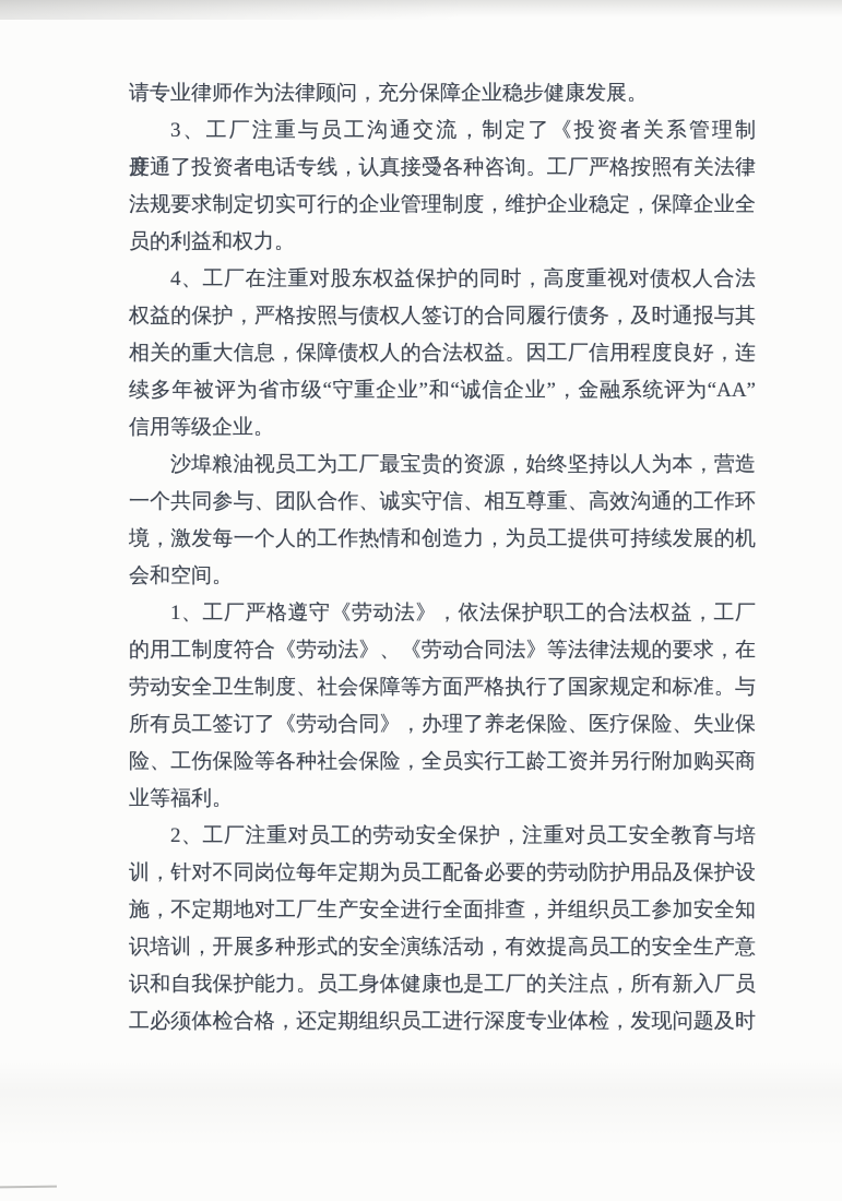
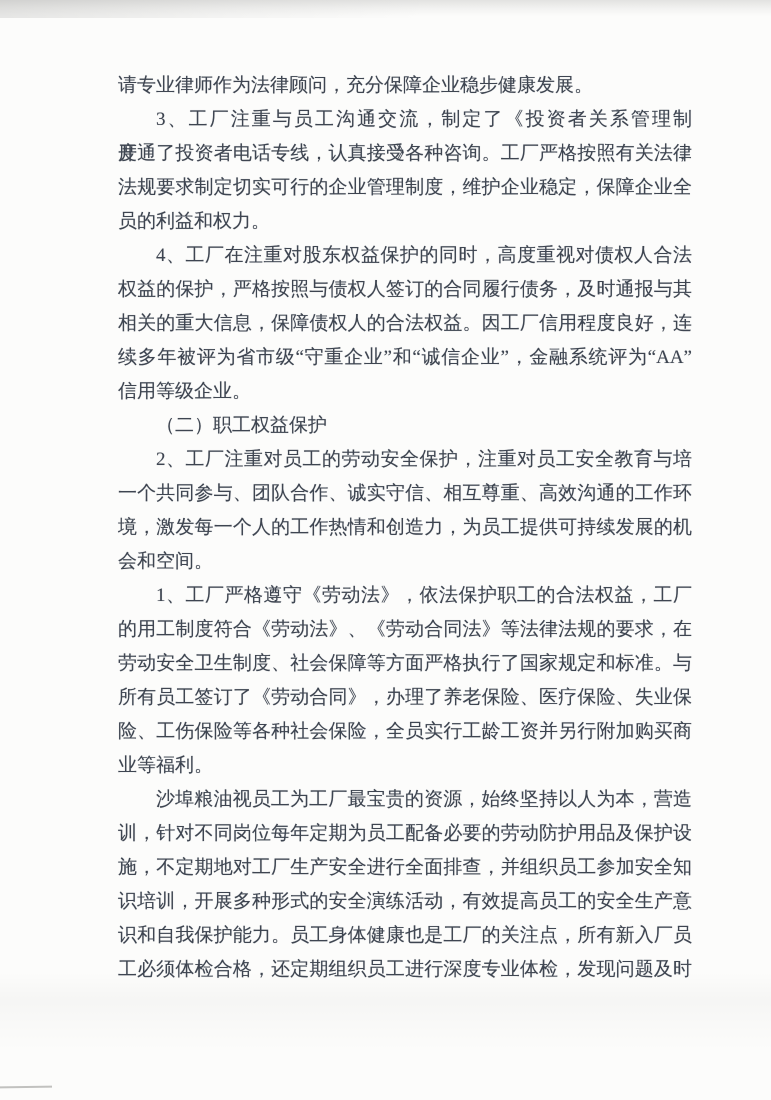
  请专业律师作为法律顾问，充分保障企业稳步健康发展。
  3、工厂注重与员工沟通交流，制定了《投资者关系管理制度》，
  开通了投资者电话专线，认真接受各种咨询。工厂严格按照有关法律
  法规要求制定切实可行的企业管理制度，维护企业稳定，保障企业全
  员的利益和权力。
  4、工厂在注重对股东权益保护的同时，高度重视对债权人合法
  权益的保护，严格按照与债权人签订的合同履行债务，及时通报与其
  相关的重大信息，保障债权人的合法权益。因工厂信用程度良好，连
  续多年被评为省市级“守重企业”和“诚信企业”，金融系统评为“AA”
  信用等级企业。
+ （二）职工权益保护
- 沙埠粮油视员工为工厂最宝贵的资源，始终坚持以人为本，营造
+ 2、工厂注重对员工的劳动安全保护，注重对员工安全教育与培
  一个共同参与、团队合作、诚实守信、相互尊重、高效沟通的工作环
  境，激发每一个人的工作热情和创造力，为员工提供可持续发展的机
  会和空间。
  1、工厂严格遵守《劳动法》，依法保护职工的合法权益，工厂
  的用工制度符合《劳动法》、《劳动合同法》等法律法规的要求，在
  劳动安全卫生制度、社会保障等方面严格执行了国家规定和标准。与
  所有员工签订了《劳动合同》，办理了养老保险、医疗保险、失业保
  险、工伤保险等各种社会保险，全员实行工龄工资并另行附加购买商
  业等福利。
- 2、工厂注重对员工的劳动安全保护，注重对员工安全教育与培
+ 沙埠粮油视员工为工厂最宝贵的资源，始终坚持以人为本，营造
  训，针对不同岗位每年定期为员工配备必要的劳动防护用品及保护设
  施，不定期地对工厂生产安全进行全面排查，并组织员工参加安全知
  识培训，开展多种形式的安全演练活动，有效提高员工的安全生产意
  识和自我保护能力。员工身体健康也是工厂的关注点，所有新入厂员
  工必须体检合格，还定期组织员工进行深度专业体检，发现问题及时
